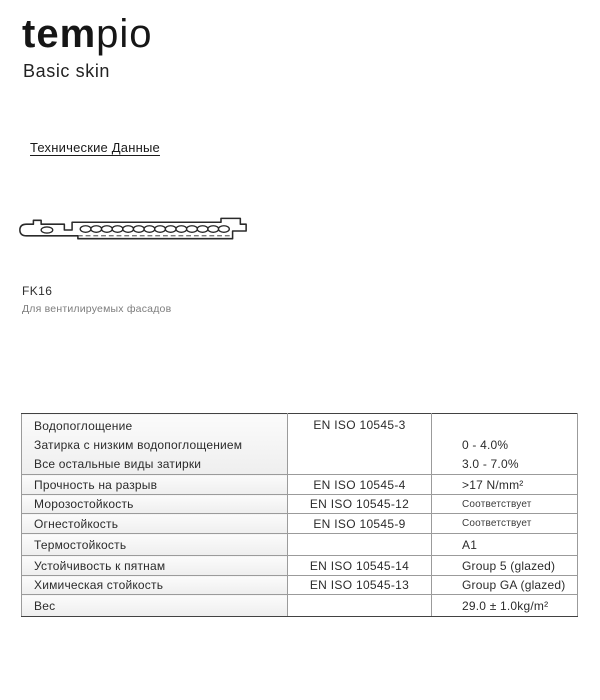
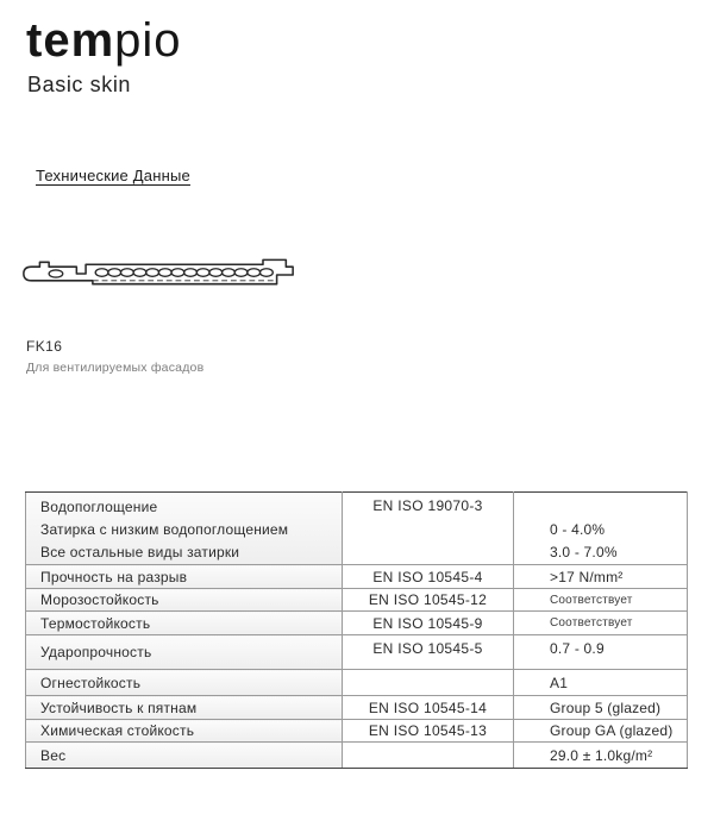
  tempio
  Basic skin
  Технические Данные
  FK16
  Для вентилируемых фасадов
- Водопоглощение Затирка с низким водопоглощением Все остальные виды затирки	EN ISO 10545-3	0 - 4.0% 3.0 - 7.0%
+ Водопоглощение Затирка с низким водопоглощением Все остальные виды затирки	EN ISO 19070-3	0 - 4.0% 3.0 - 7.0%
  Прочность на разрыв	EN ISO 10545-4	>17 N/mm²
  Морозостойкость	EN ISO 10545-12	Соответствует
- Огнестойкость	EN ISO 10545-9	Соответствует
+ Термостойкость	EN ISO 10545-9	Соответствует
+ Ударопрочность	EN ISO 10545-5	0.7 - 0.9
- Термостойкость		A1
+ Огнестойкость		A1
  Устойчивость к пятнам	EN ISO 10545-14	Group 5 (glazed)
  Химическая стойкость	EN ISO 10545-13	Group GA (glazed)
  Вес		29.0 ± 1.0kg/m²
